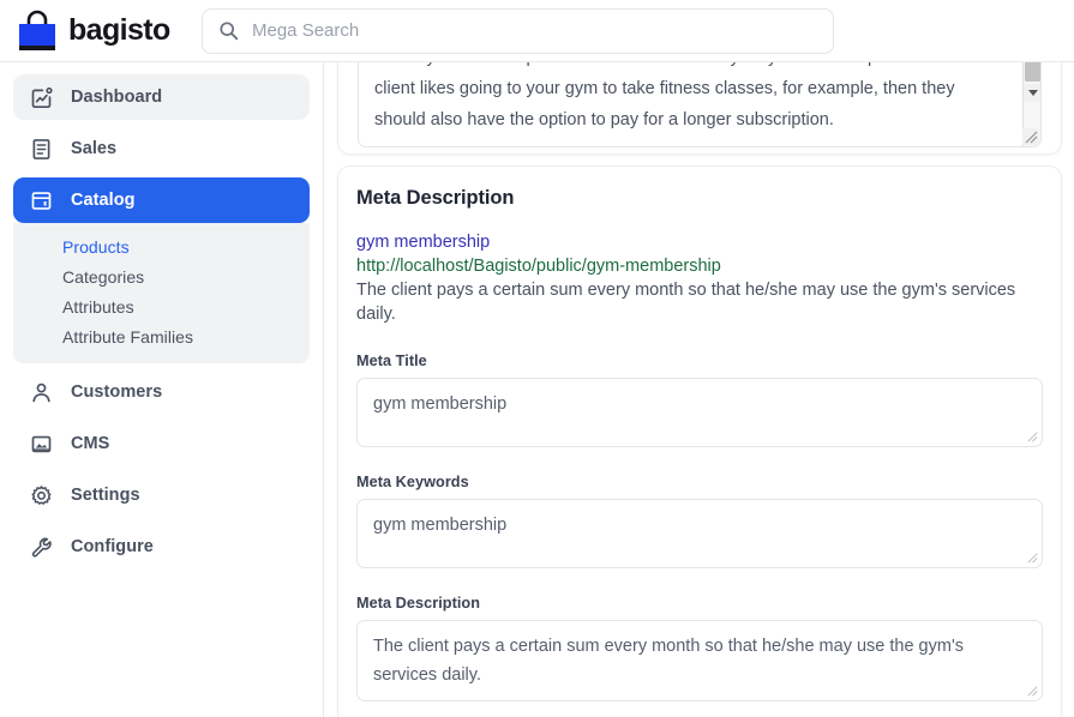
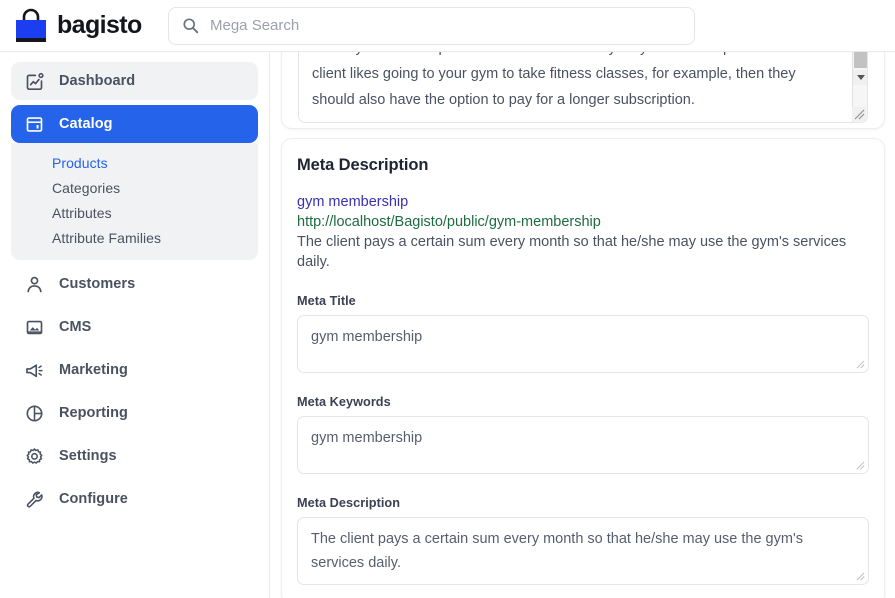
  bagisto
  Mega Search
  Dashboard
- Sales
  Catalog
  Products
  Categories
  Attributes
  Attribute Families
  Customers
  CMS
+ Marketing
+ Reporting
  Settings
  Configure
  Meta Description
  gym membership
  http://localhost/Bagisto/public/gym-membership
  The client pays a certain sum every month so that he/she may use the gym's services daily.
  Meta Title
  gym membership
  Meta Keywords
  gym membership
  Meta Description
  The client pays a certain sum every month so that he/she may use the gym's services daily.
